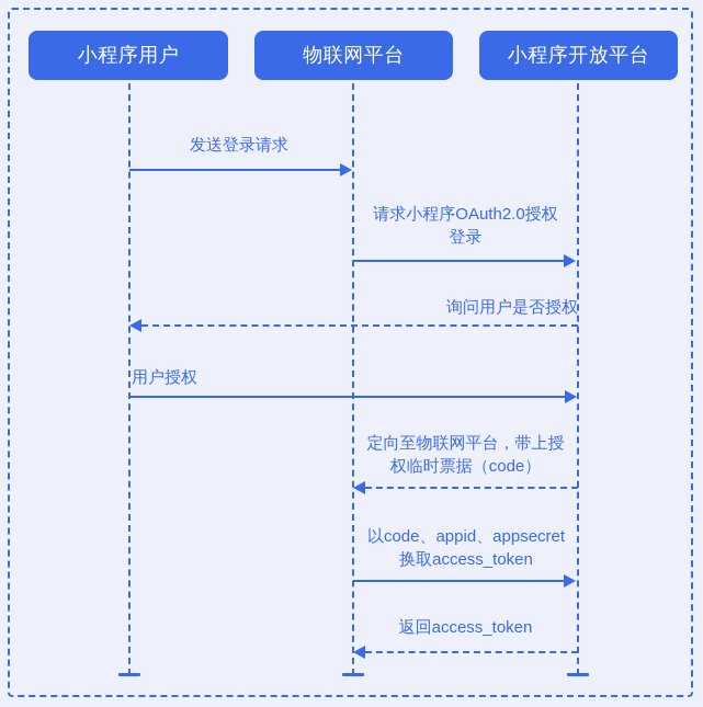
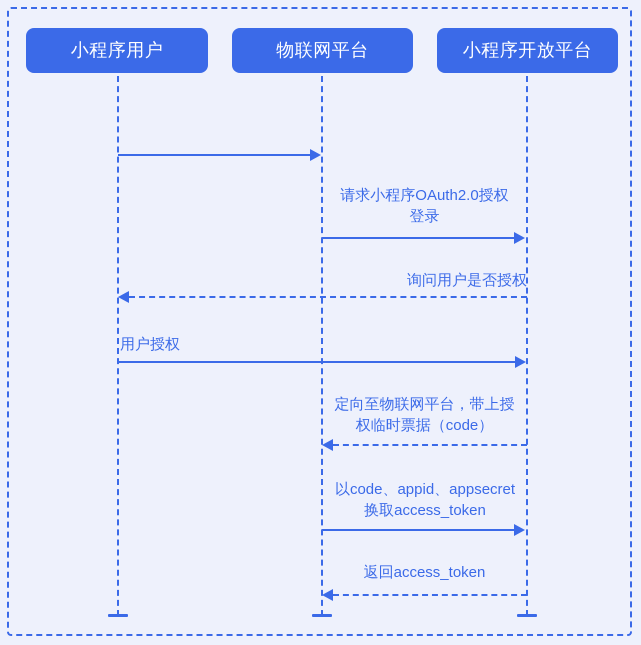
  小程序用户
  物联网平台
  小程序开放平台
- 发送登录请求
  请求小程序OAuth2.0授权
  登录
  询问用户是否授权
  用户授权
  定向至物联网平台，带上授
  权临时票据（code）
  以code、appid、appsecret
  换取access_token
  返回access_token
